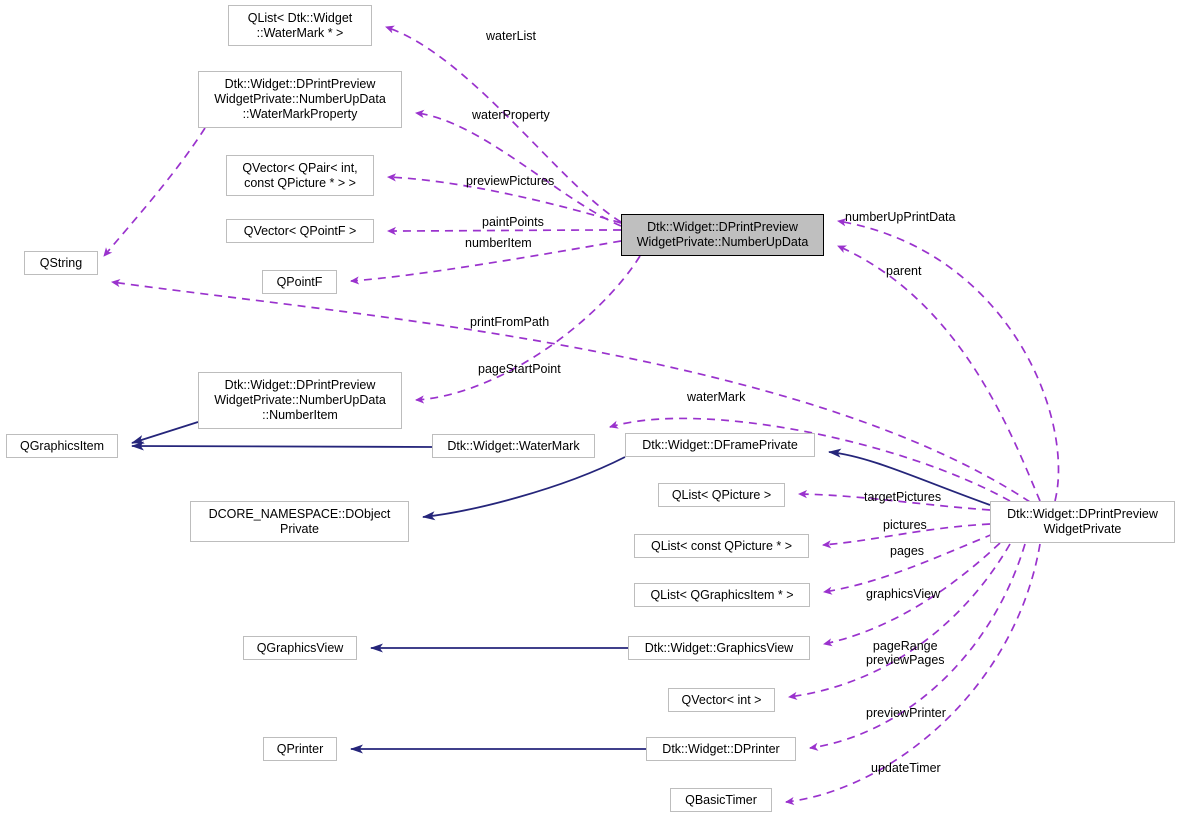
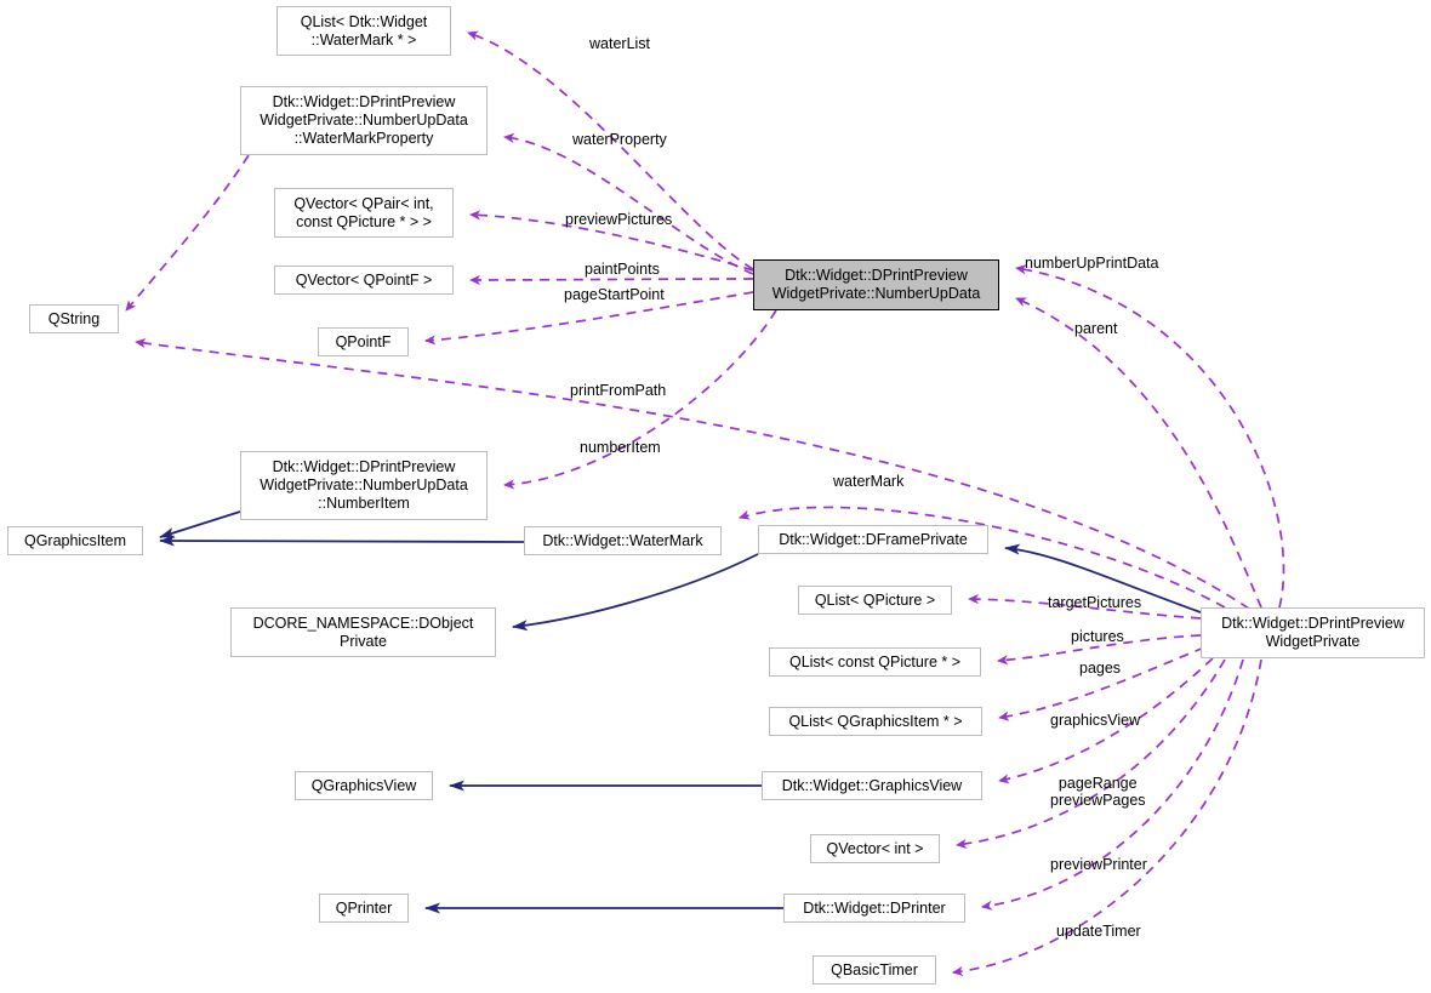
  QList< Dtk::Widget
  ::WaterMark * >
  Dtk::Widget::DPrintPreview
  WidgetPrivate::NumberUpData
  ::WaterMarkProperty
  QVector< QPair< int,
  const QPicture * > >
  QVector< QPointF >
  QString
  QPointF
  Dtk::Widget::DPrintPreview
  WidgetPrivate::NumberUpData
  Dtk::Widget::DPrintPreview
  WidgetPrivate::NumberUpData
  ::NumberItem
  QGraphicsItem
  Dtk::Widget::WaterMark
  Dtk::Widget::DFramePrivate
  DCORE_NAMESPACE::DObject
  Private
  Dtk::Widget::DPrintPreview
  WidgetPrivate
  QList< QPicture >
  QList< const QPicture * >
  QList< QGraphicsItem * >
  QGraphicsView
  Dtk::Widget::GraphicsView
  QVector< int >
  QPrinter
  Dtk::Widget::DPrinter
  QBasicTimer
  waterList
  waterProperty
  previewPictures
  paintPoints
- numberItem
+ pageStartPoint
  numberUpPrintData
  parent
  printFromPath
- pageStartPoint
+ numberItem
  waterMark
  targetPictures
  pictures
  pages
  graphicsView
  pageRange
  previewPages
  previewPrinter
  updateTimer
